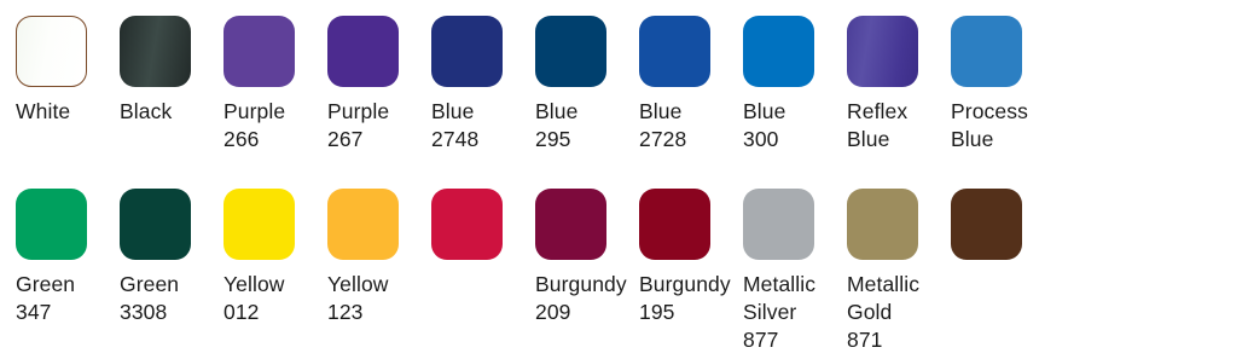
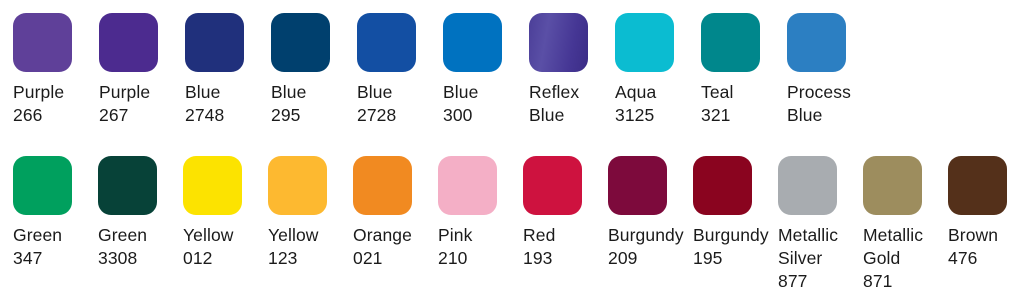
- White
- Black
  Purple
  266
  Purple
  267
  Blue
  2748
  Blue
  295
  Blue
  2728
  Blue
  300
  Reflex
  Blue
+ Aqua
+ 3125
+ Teal
+ 321
  Process
  Blue
  Green
  347
  Green
  3308
  Yellow
  012
  Yellow
  123
+ Orange
+ 021
+ Pink
+ 210
+ Red
+ 193
  Burgundy
  209
  Burgundy
  195
  Metallic
  Silver
  877
  Metallic
  Gold
  871
+ Brown
+ 476
